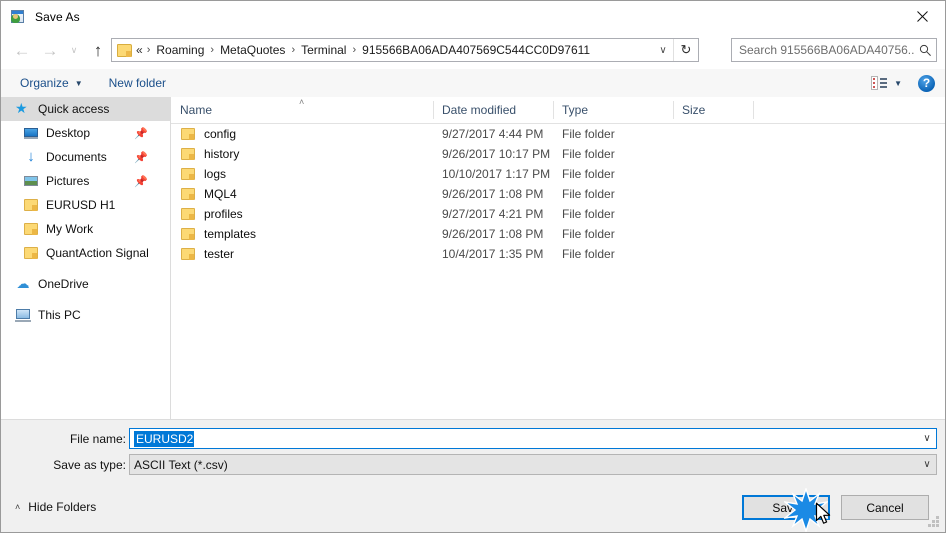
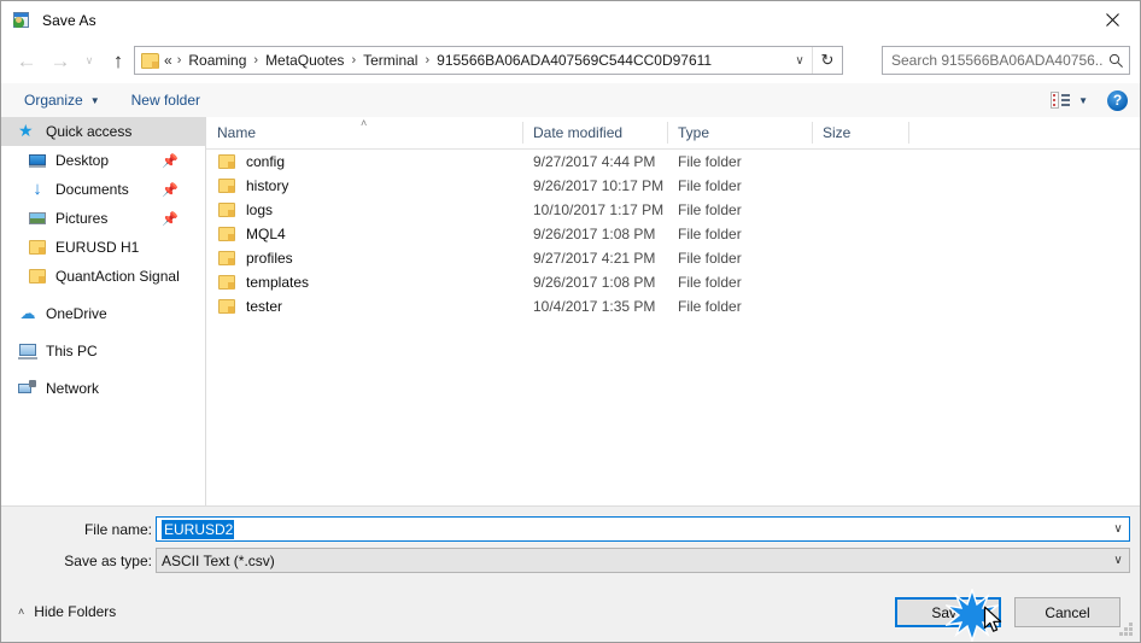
  Save As
  ←
  →
  ∨
  ↑
  «
  ›
  Roaming
  ›
  MetaQuotes
  ›
  Terminal
  ›
  915566BA06ADA407569C544CC0D97611
  ∨
  ↻
  Search 915566BA06ADA40756..
  Organize
  ▼
  New folder
  ▼
  ?
  ★
  Quick access
  Desktop
  📌
  ↓
  Documents
  📌
  Pictures
  📌
  EURUSD H1
- My Work
  QuantAction Signal
  ☁
  OneDrive
  This PC
+ Network
  Name
  ˄
  Date modified
  Type
  Size
  config
  9/27/2017 4:44 PM
  File folder
  history
  9/26/2017 10:17 PM
  File folder
  logs
  10/10/2017 1:17 PM
  File folder
  MQL4
  9/26/2017 1:08 PM
  File folder
  profiles
  9/27/2017 4:21 PM
  File folder
  templates
  9/26/2017 1:08 PM
  File folder
  tester
  10/4/2017 1:35 PM
  File folder
  File name:
  EURUSD2
  ∨
  Save as type:
  ASCII Text (*.csv)
  ∨
  ˄
  Hide Folders
  Sav
  Cancel
